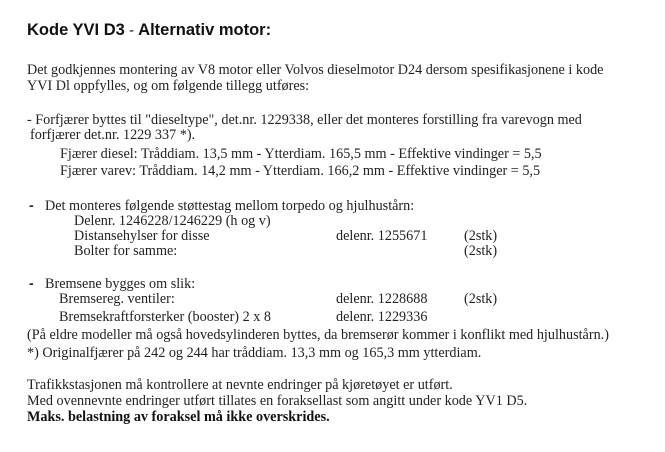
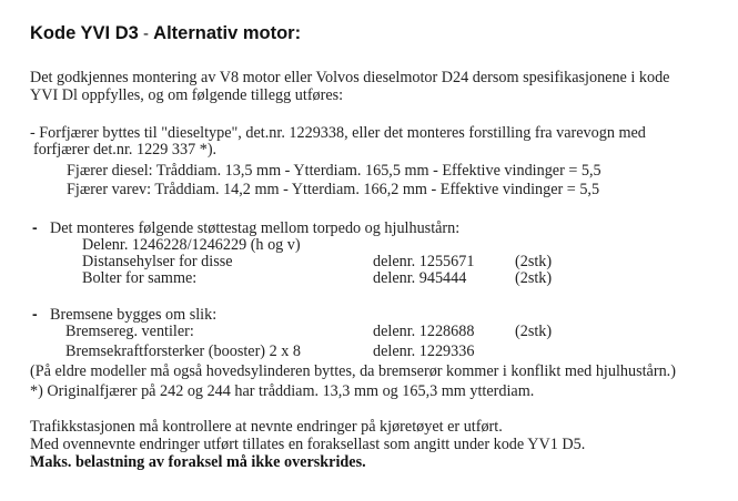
  Kode YVI D3 - Alternativ motor:
  Det godkjennes montering av V8 motor eller Volvos dieselmotor D24 dersom spesifikasjonene i kode
  YVI Dl oppfylles, og om følgende tillegg utføres:
  - Forfjærer byttes til "dieseltype", det.nr. 1229338, eller det monteres forstilling fra varevogn med
  forfjærer det.nr. 1229 337 *).
  Fjærer diesel: Tråddiam. 13,5 mm - Ytterdiam. 165,5 mm - Effektive vindinger = 5,5
  Fjærer varev: Tråddiam. 14,2 mm - Ytterdiam. 166,2 mm - Effektive vindinger = 5,5
  -
  Det monteres følgende støttestag mellom torpedo og hjulhustårn:
  Delenr. 1246228/1246229 (h og v)
  Distansehylser for disse
  delenr. 1255671
  (2stk)
  Bolter for samme:
+ delenr. 945444
  (2stk)
  -
  Bremsene bygges om slik:
  Bremsereg. ventiler:
  delenr. 1228688
  (2stk)
  Bremsekraftforsterker (booster) 2 x 8
  delenr. 1229336
  (På eldre modeller må også hovedsylinderen byttes, da bremserør kommer i konflikt med hjulhustårn.)
  *) Originalfjærer på 242 og 244 har tråddiam. 13,3 mm og 165,3 mm ytterdiam.
  Trafikkstasjonen må kontrollere at nevnte endringer på kjøretøyet er utført.
  Med ovennevnte endringer utført tillates en foraksellast som angitt under kode YV1 D5.
  Maks. belastning av foraksel må ikke overskrides.
